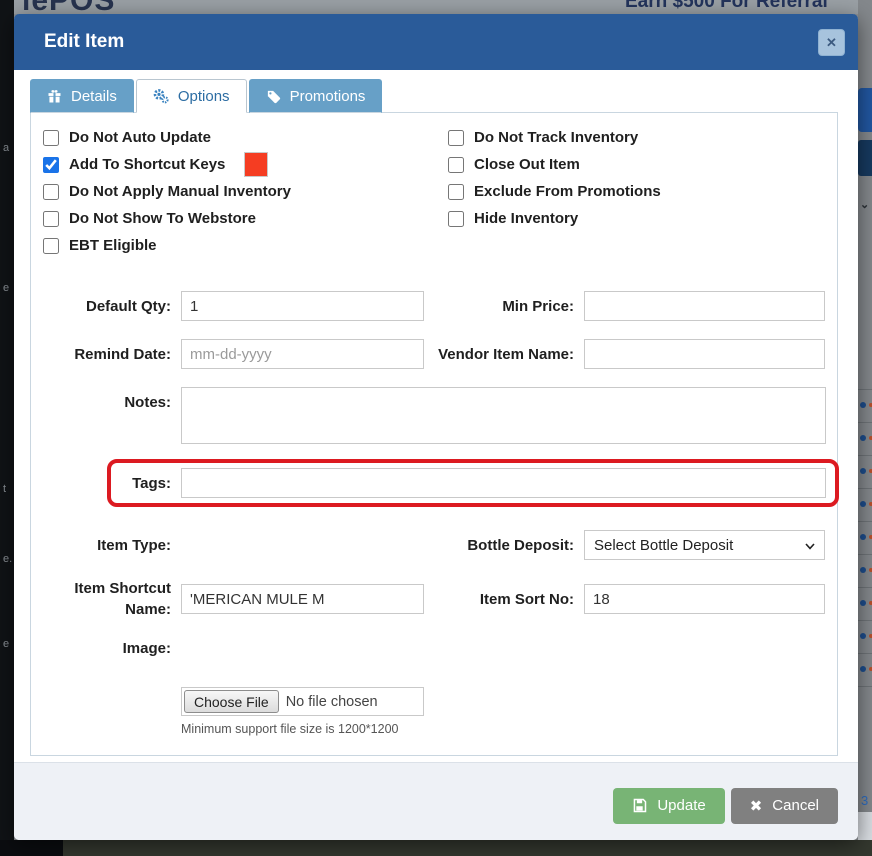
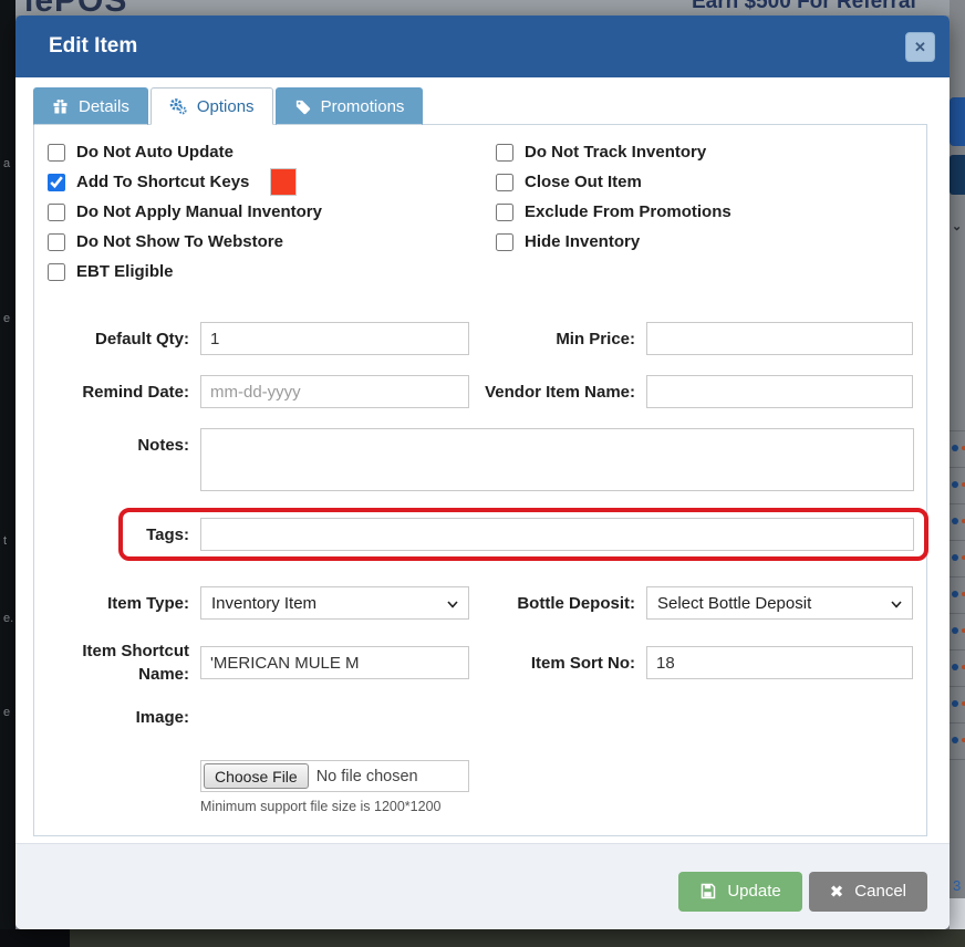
  lePOS
  Earn $500 For Referral
  a
  e
  t
  e.
  e
  ⌄
  3
  Edit Item
  ✕
  Details
  Options
  Promotions
  Do Not Auto Update
  Add To Shortcut Keys
  Do Not Apply Manual Inventory
  Do Not Show To Webstore
  EBT Eligible
  Do Not Track Inventory
  Close Out Item
  Exclude From Promotions
  Hide Inventory
  Default Qty:
  1
  Min Price:
  Remind Date:
  mm-dd-yyyy
  Vendor Item Name:
  Notes:
  Tags:
  Item Type:
+ Inventory Item
  Bottle Deposit:
  Select Bottle Deposit
  Item Shortcut Name:
  'MERICAN MULE M
  Item Sort No:
  18
  Image:
  Choose File
  No file chosen
  Minimum support file size is 1200*1200
  Update
  ✖
  Cancel
